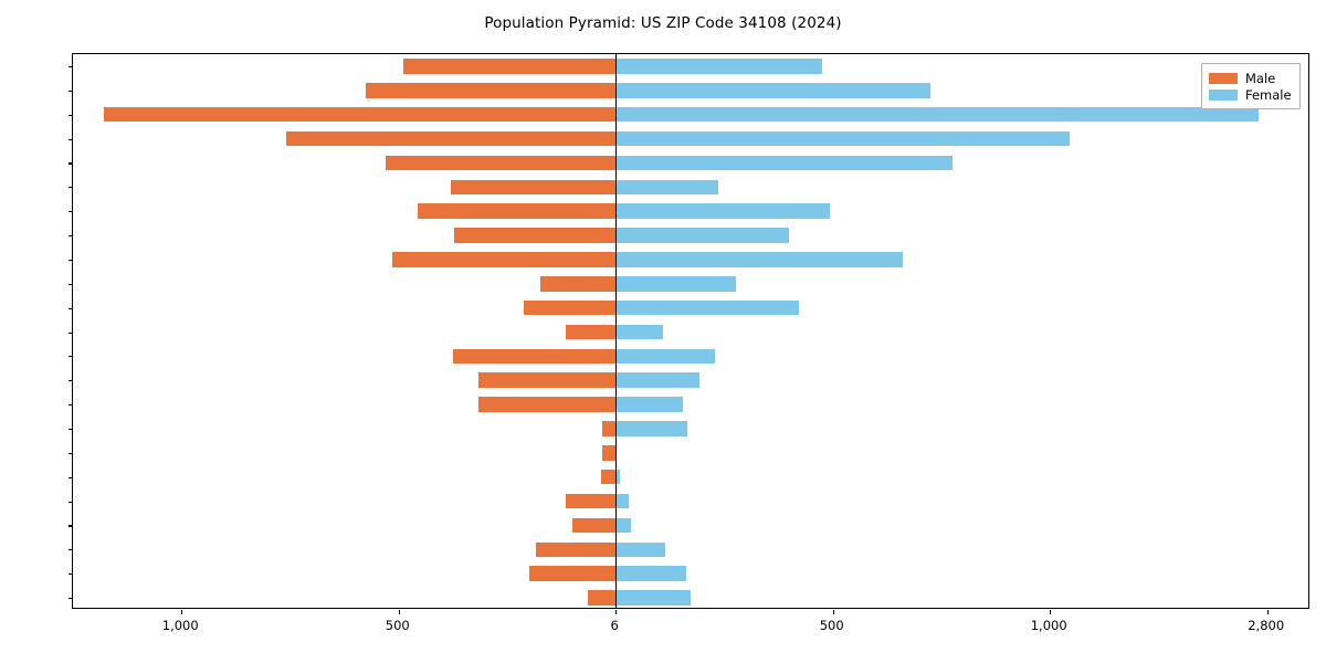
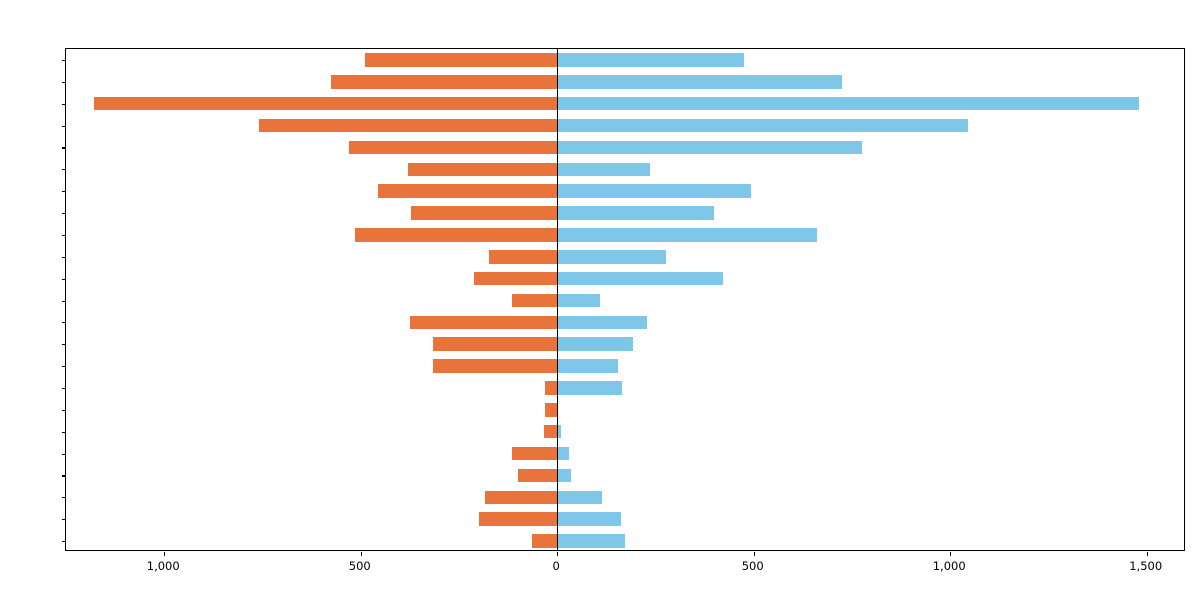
- Population Pyramid: US ZIP Code 34108 (2024)
  1,000
  500
- 6
+ 0
  500
  1,000
- 2,800
+ 1,500
- Male
- Female
